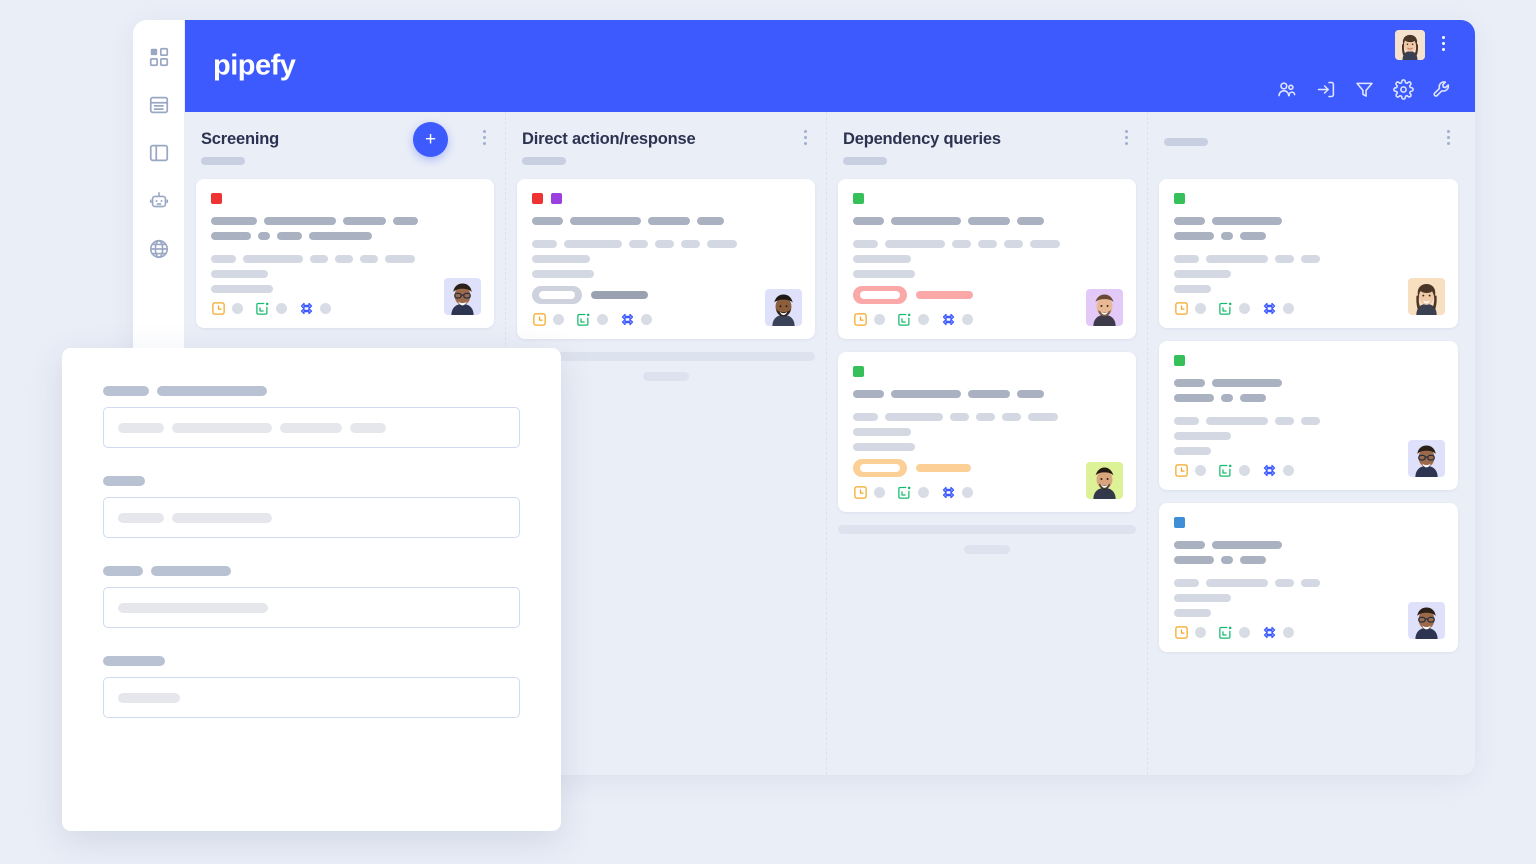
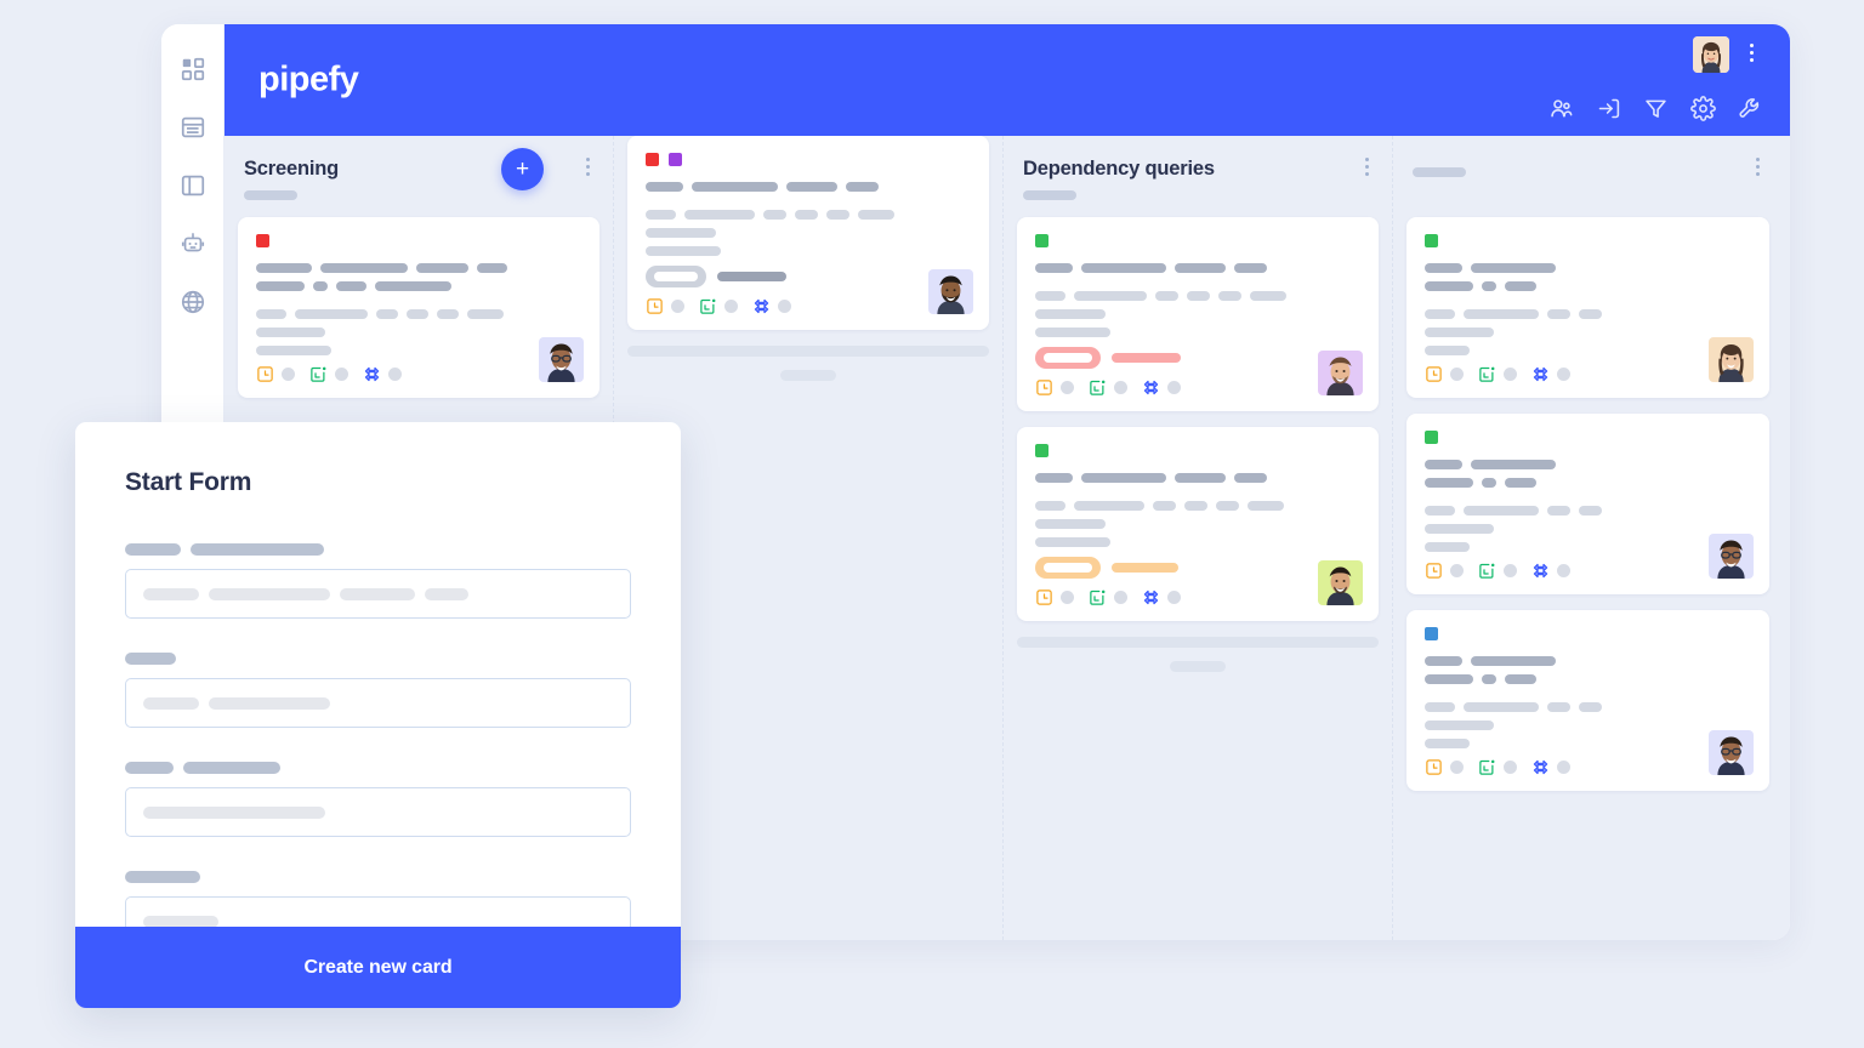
  pipefy
  Screening
  +
- Direct action/response
  Dependency queries
+ Start Form
+ Create new card
